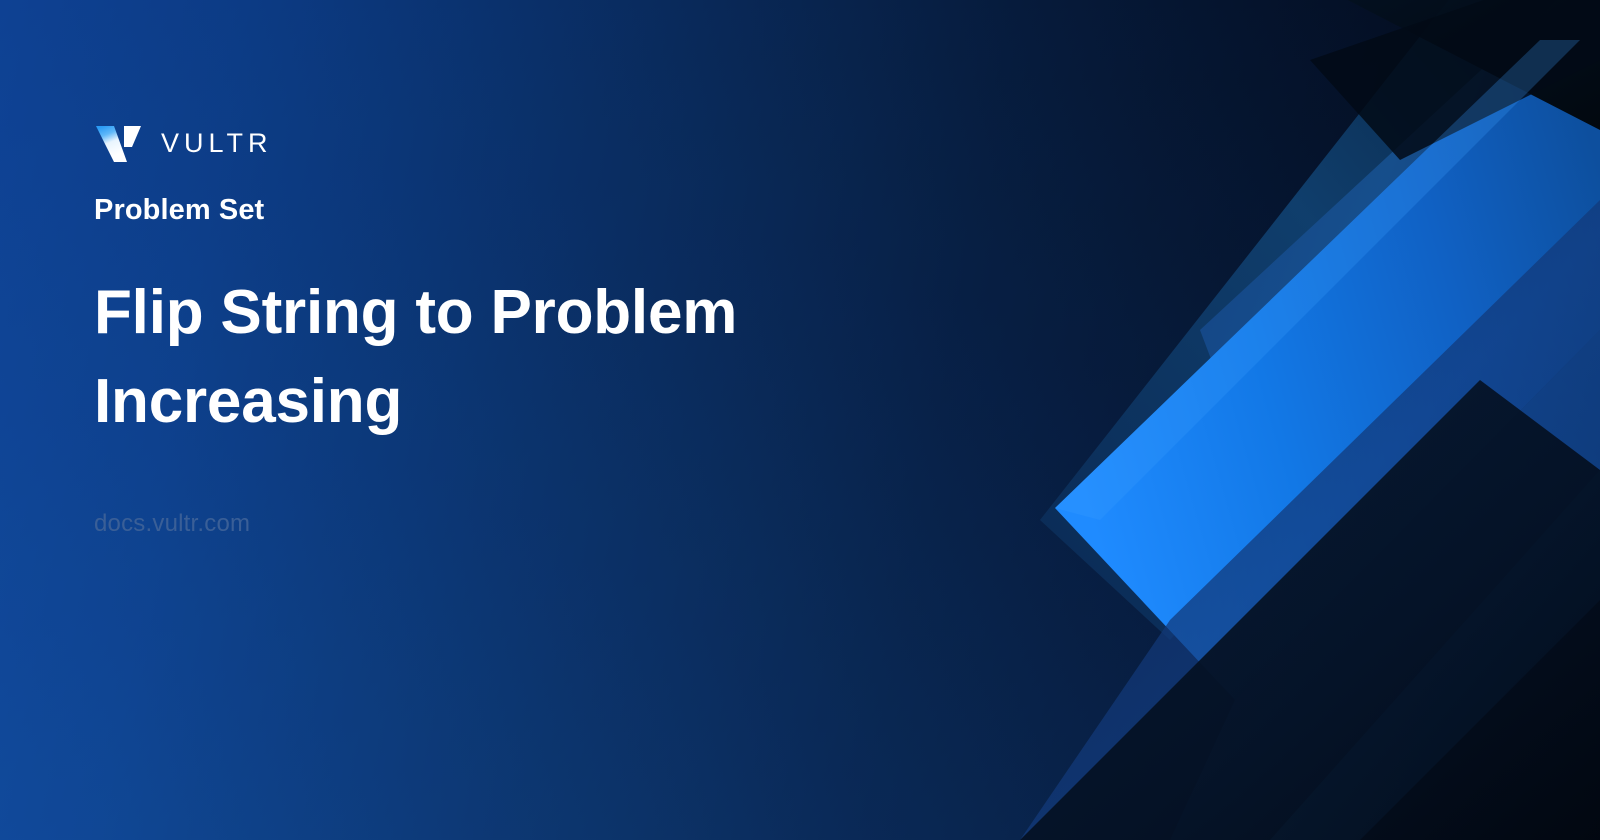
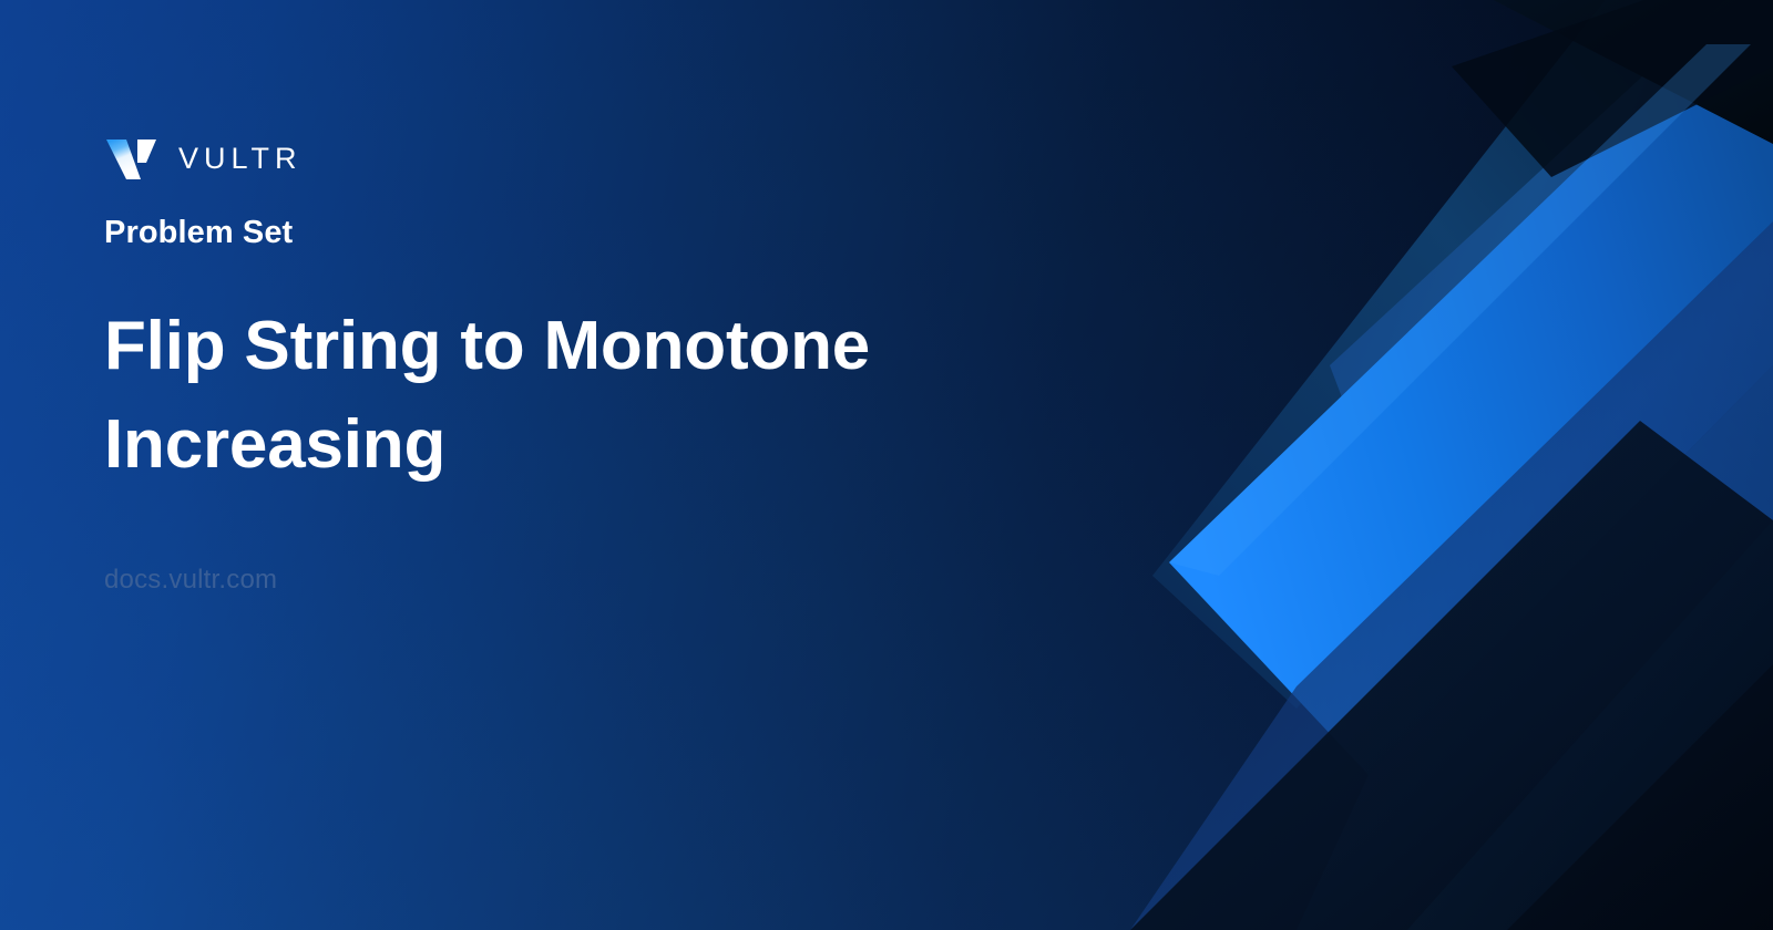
  VULTR
  Problem Set
- Flip String to Problem Increasing
+ Flip String to Monotone Increasing
  docs.vultr.com
